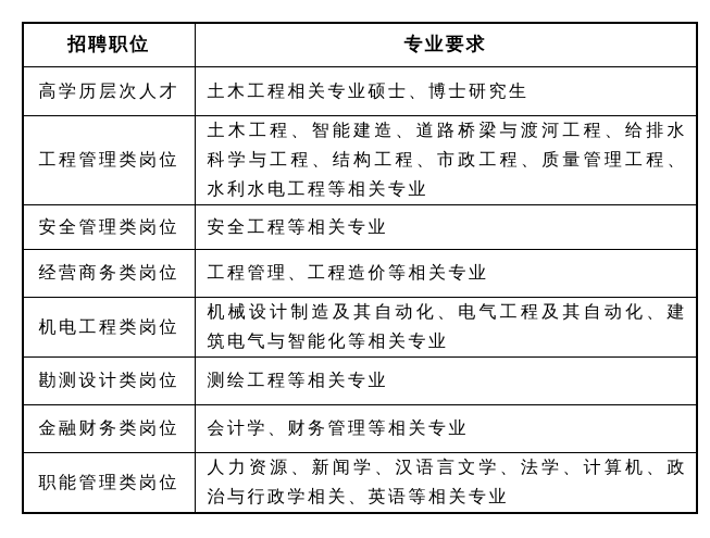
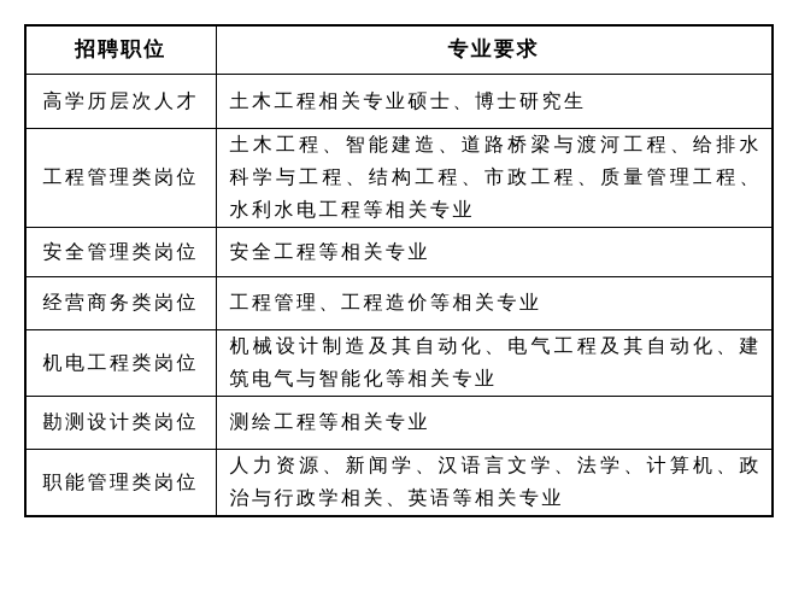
  招聘职位	专业要求
  高学历层次人才	土木工程相关专业硕士、博士研究生
  工程管理类岗位	土木工程、智能建造、道路桥梁与渡河工程、给排水科学与工程、结构工程、市政工程、质量管理工程、水利水电工程等相关专业
  安全管理类岗位	安全工程等相关专业
  经营商务类岗位	工程管理、工程造价等相关专业
  机电工程类岗位	机械设计制造及其自动化、电气工程及其自动化、建筑电气与智能化等相关专业
  勘测设计类岗位	测绘工程等相关专业
- 金融财务类岗位	会计学、财务管理等相关专业
  职能管理类岗位	人力资源、新闻学、汉语言文学、法学、计算机、政治与行政学相关、英语等相关专业
